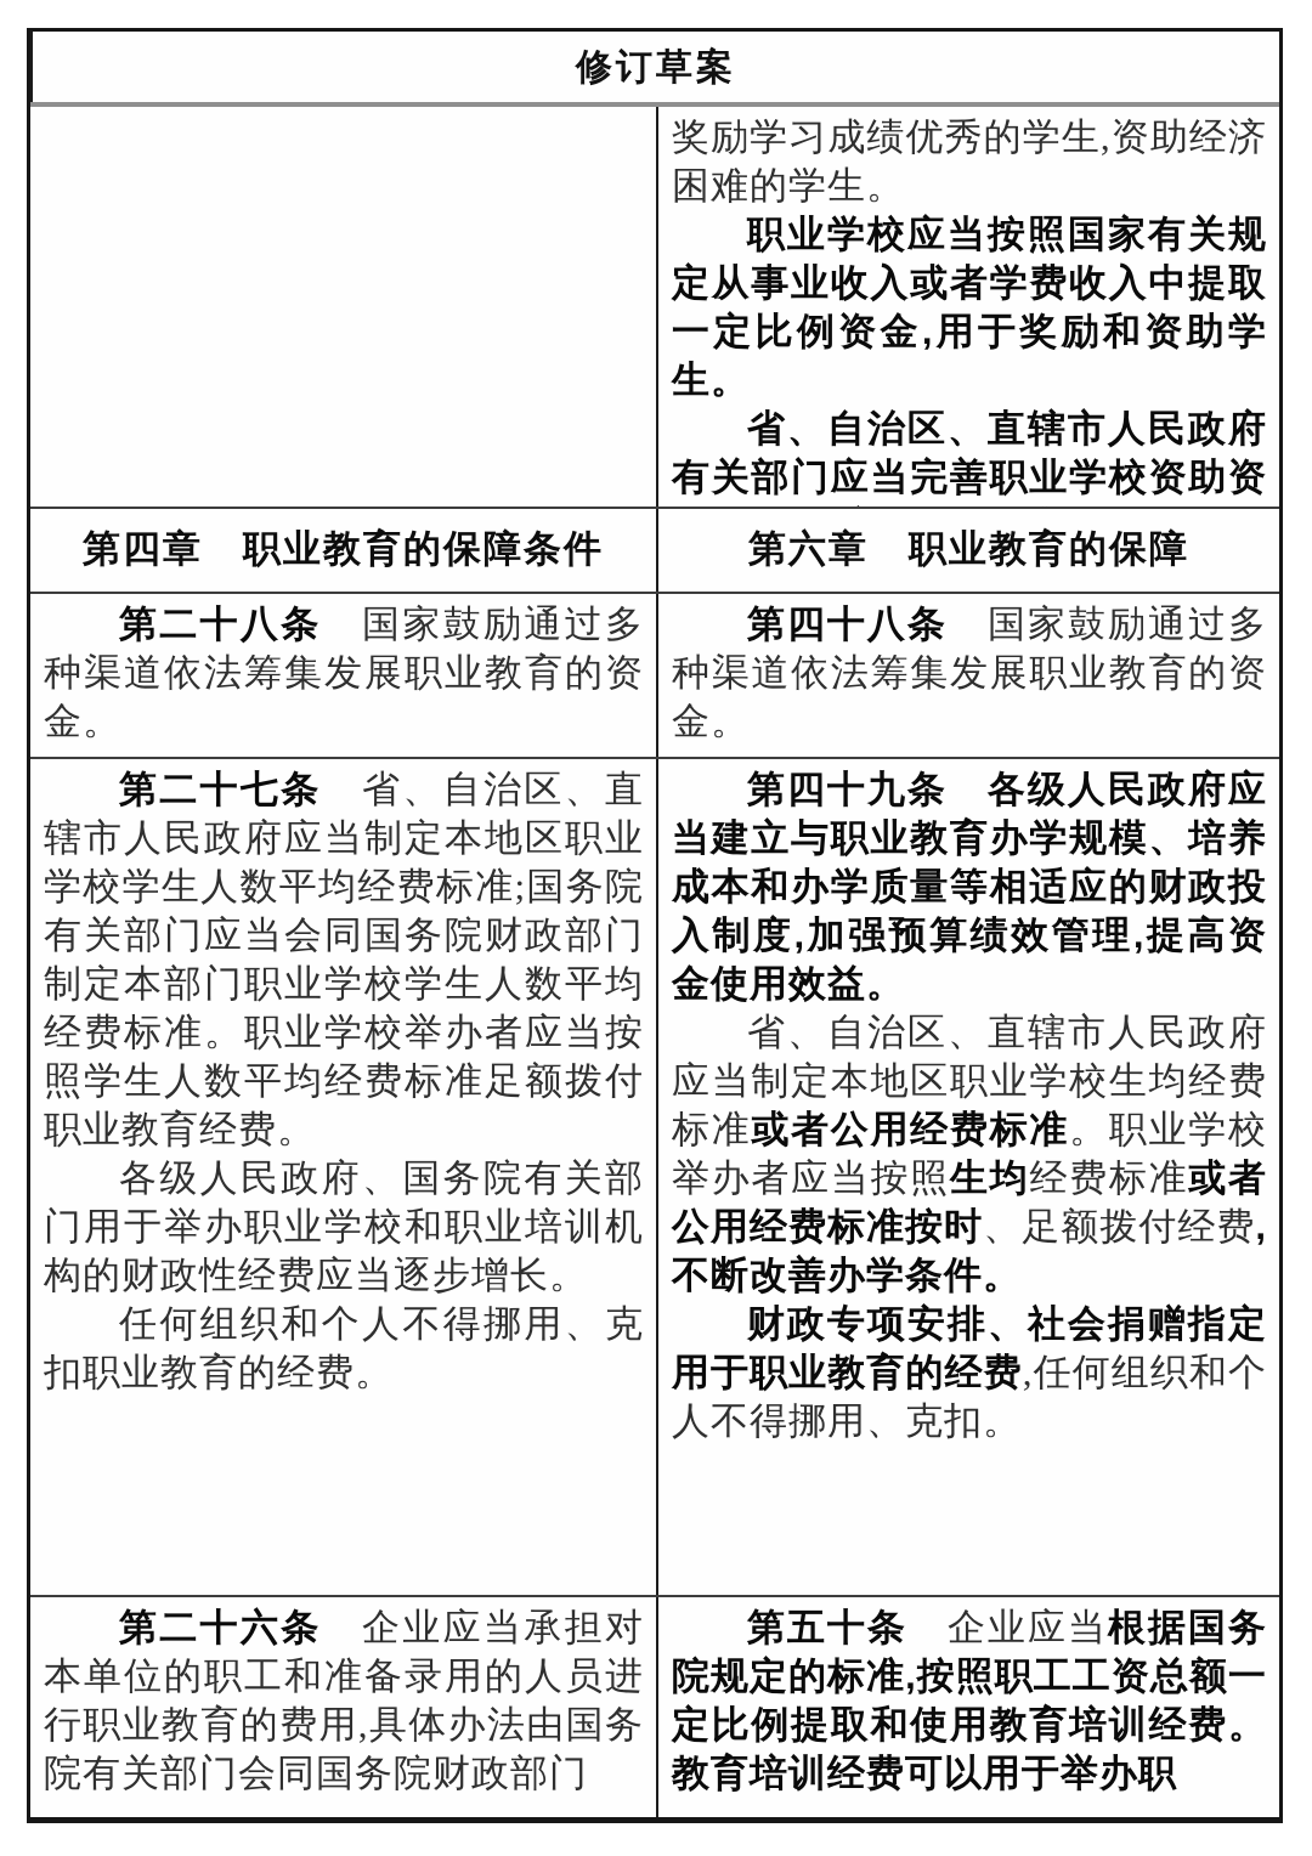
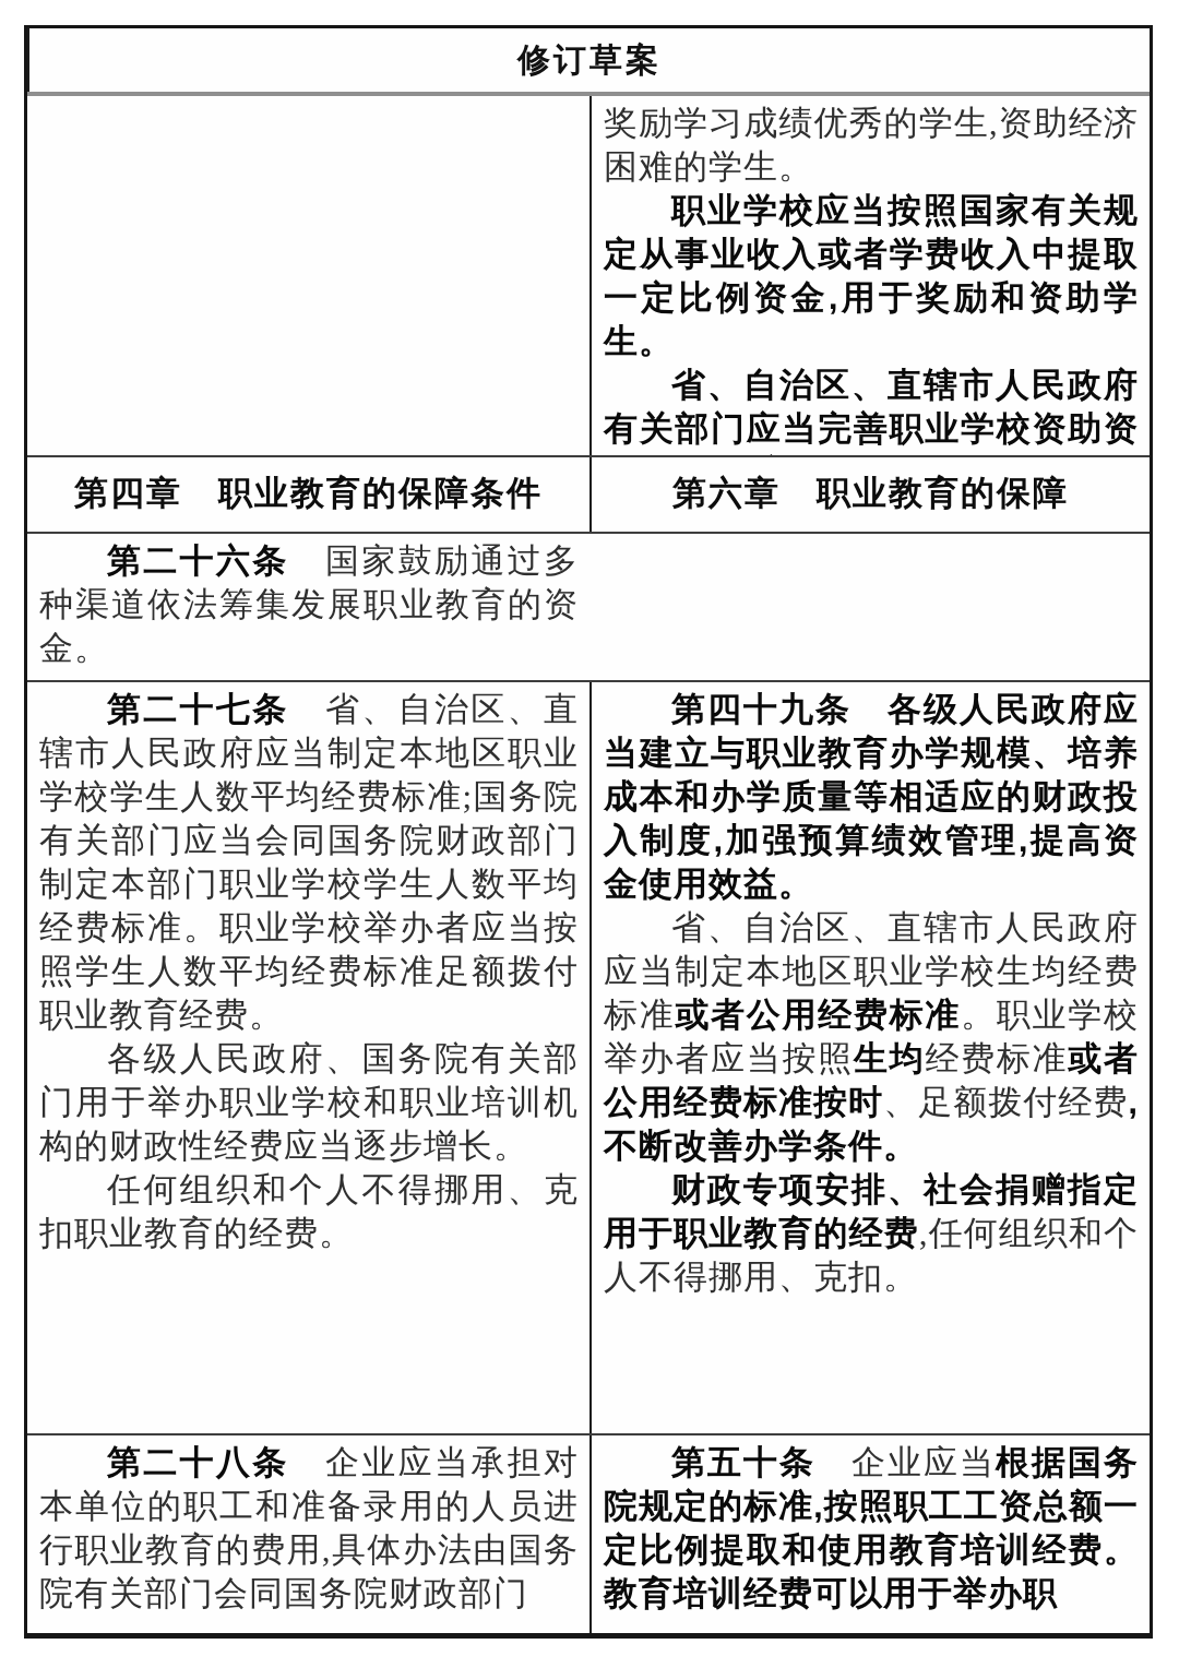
  修订草案
  奖励学习成绩优秀的学生,资助经济困难的学生。
  职业学校应当按照国家有关规定从事业收入或者学费收入中提取一定比例资金,用于奖励和资助学生。
  第四章 职业教育的保障条件
  第六章 职业教育的保障
- 第二十八条 国家鼓励通过多种渠道依法筹集发展职业教育的资金。
+ 第二十六条 国家鼓励通过多种渠道依法筹集发展职业教育的资金。
- 第四十八条 国家鼓励通过多种渠道依法筹集发展职业教育的资金。
  第二十七条 省、自治区、直辖市人民政府应当制定本地区职业学校学生人数平均经费标准;国务院有关部门应当会同国务院财政部门制定本部门职业学校学生人数平均经费标准。职业学校举办者应当按照学生人数平均经费标准足额拨付职业教育经费。
  各级人民政府、国务院有关部门用于举办职业学校和职业培训机构的财政性经费应当逐步增长。
  任何组织和个人不得挪用、克扣职业教育的经费。
  第四十九条 各级人民政府应当建立与职业教育办学规模、培养成本和办学质量等相适应的财政投入制度,加强预算绩效管理,提高资金使用效益。
  省、自治区、直辖市人民政府应当制定本地区职业学校生均经费标准或者公用经费标准。职业学校举办者应当按照生均经费标准或者公用经费标准按时、足额拨付经费,不断改善办学条件。
  财政专项安排、社会捐赠指定用于职业教育的经费,任何组织和个人不得挪用、克扣。
- 第二十六条 企业应当承担对本单位的职工和准备录用的人员进行职业教育的费用,具体办法由国务院有关部门会同国务院财政部门
+ 第二十八条 企业应当承担对本单位的职工和准备录用的人员进行职业教育的费用,具体办法由国务院有关部门会同国务院财政部门
  第五十条 企业应当根据国务院规定的标准,按照职工工资总额一定比例提取和使用教育培训经费。教育培训经费可以用于举办职
